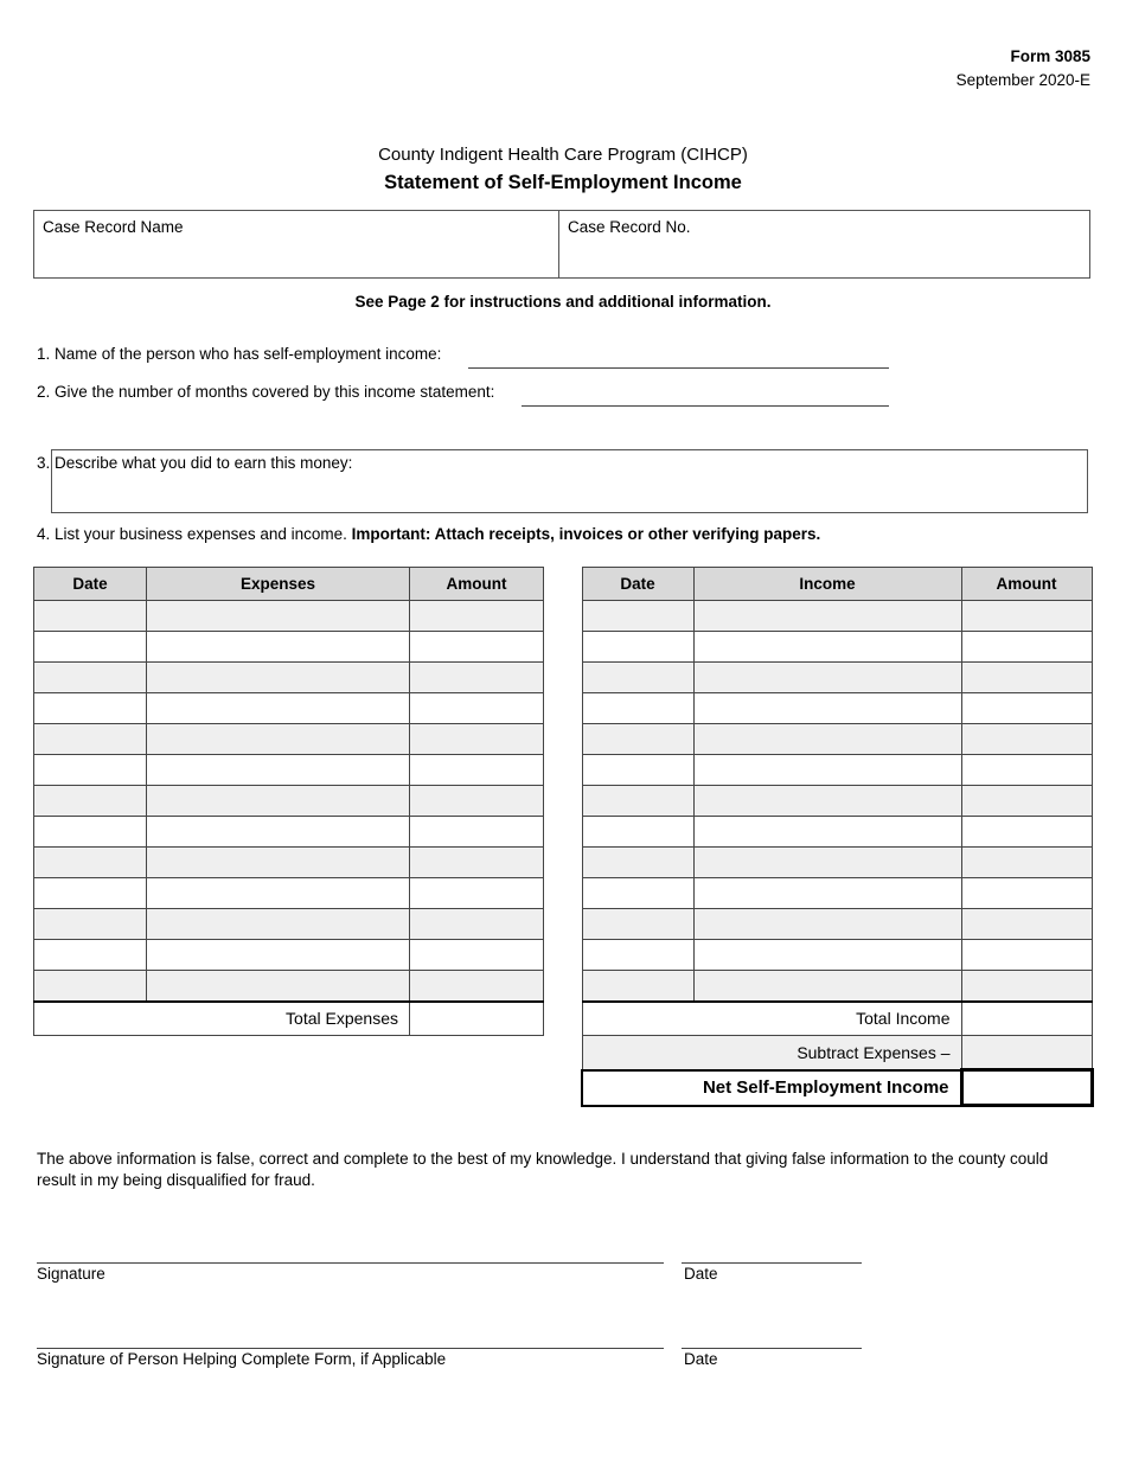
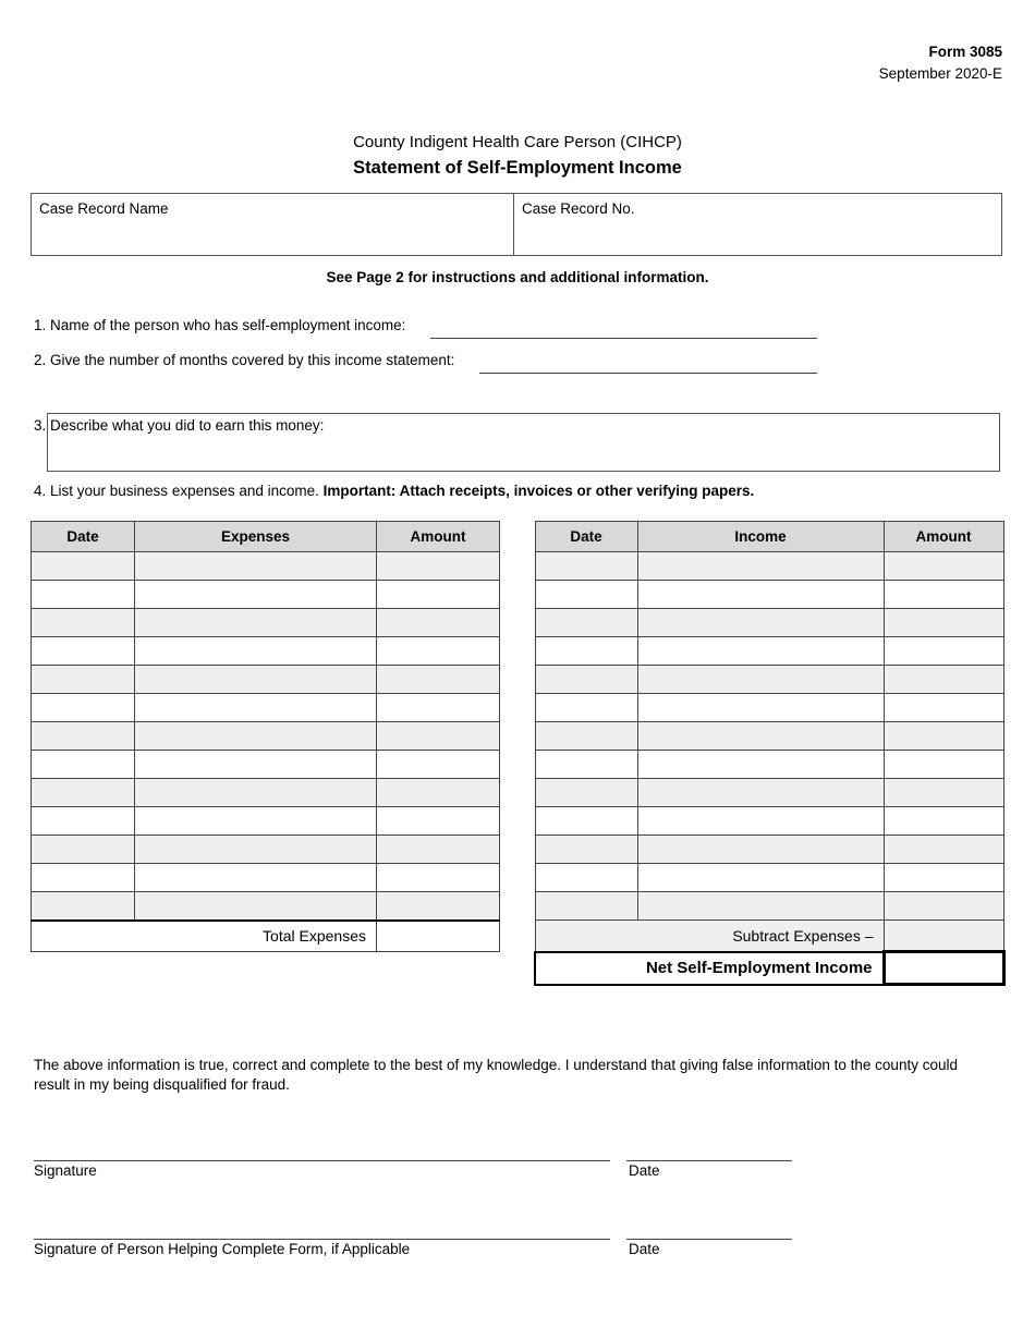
  Form 3085
  September 2020-E
- County Indigent Health Care Program (CIHCP)
+ County Indigent Health Care Person (CIHCP)
  Statement of Self-Employment Income
  Case Record Name
  Case Record No.
  See Page 2 for instructions and additional information.
  1. Name of the person who has self-employment income:
  2. Give the number of months covered by this income statement:
  3. Describe what you did to earn this money:
  4. List your business expenses and income. Important: Attach receipts, invoices or other verifying papers.
  Date	Expenses	Amount
  Total Expenses
  Date	Income	Amount
- Total Income
  Subtract Expenses –
  Net Self-Employment Income
- The above information is false, correct and complete to the best of my knowledge. I understand that giving false information to the county could result in my being disqualified for fraud.
+ The above information is true, correct and complete to the best of my knowledge. I understand that giving false information to the county could result in my being disqualified for fraud.
  Signature
  Date
  Signature of Person Helping Complete Form, if Applicable
  Date
